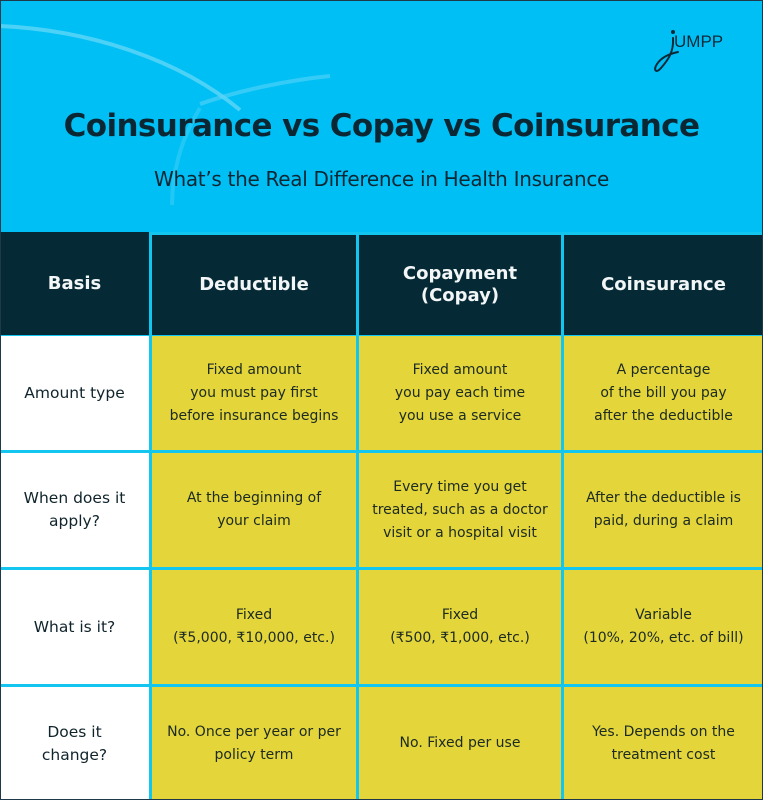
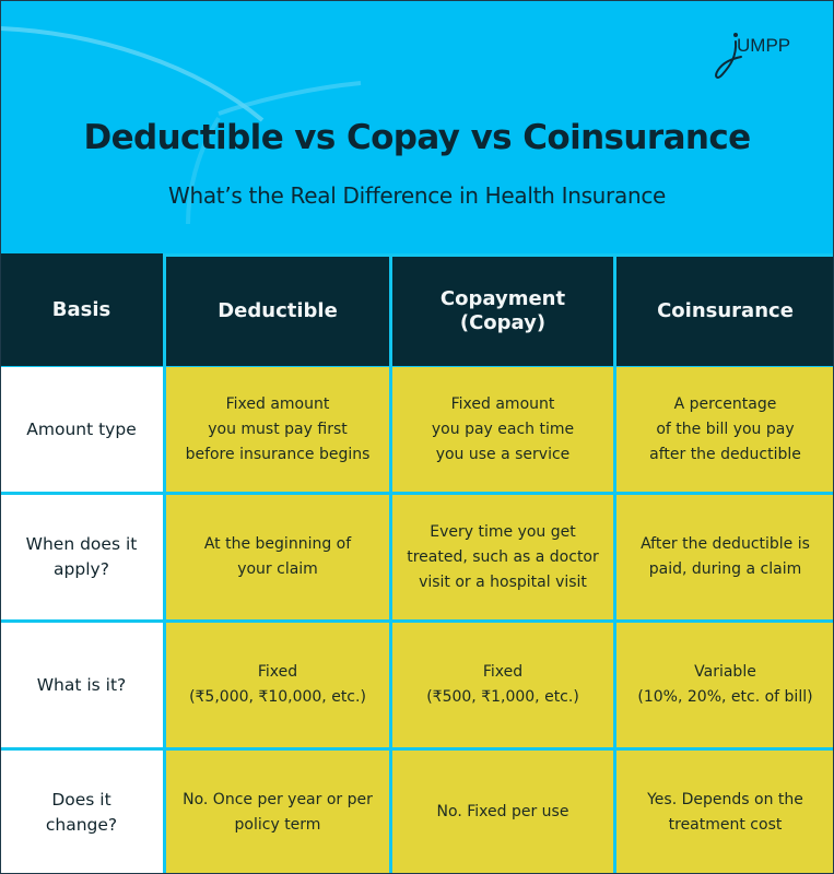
  UMPP
- Coinsurance vs Copay vs Coinsurance
+ Deductible vs Copay vs Coinsurance
  What’s the Real Difference in Health Insurance
  Basis
  Deductible
  Copayment
  (Copay)
  Coinsurance
  Amount type
  Fixed amount
  you must pay first
  before insurance begins
  Fixed amount
  you pay each time
  you use a service
  A percentage
  of the bill you pay
  after the deductible
  When does it
  apply?
  At the beginning of
  your claim
  Every time you get
  treated, such as a doctor
  visit or a hospital visit
  After the deductible is
  paid, during a claim
  What is it?
  Fixed
  (₹5,000, ₹10,000, etc.)
  Fixed
  (₹500, ₹1,000, etc.)
  Variable
  (10%, 20%, etc. of bill)
  Does it
  change?
  No. Once per year or per
  policy term
  No. Fixed per use
  Yes. Depends on the
  treatment cost
